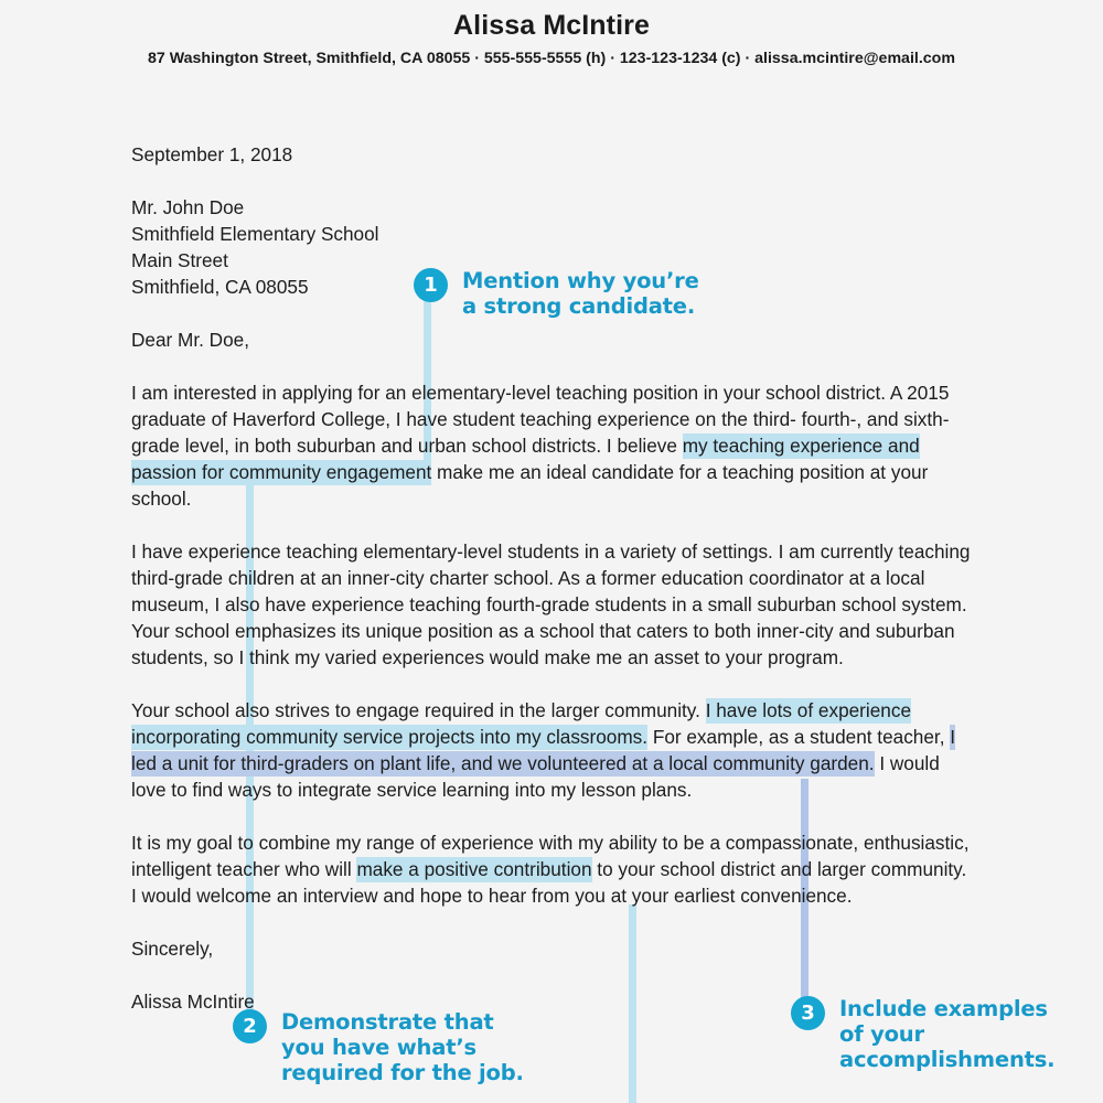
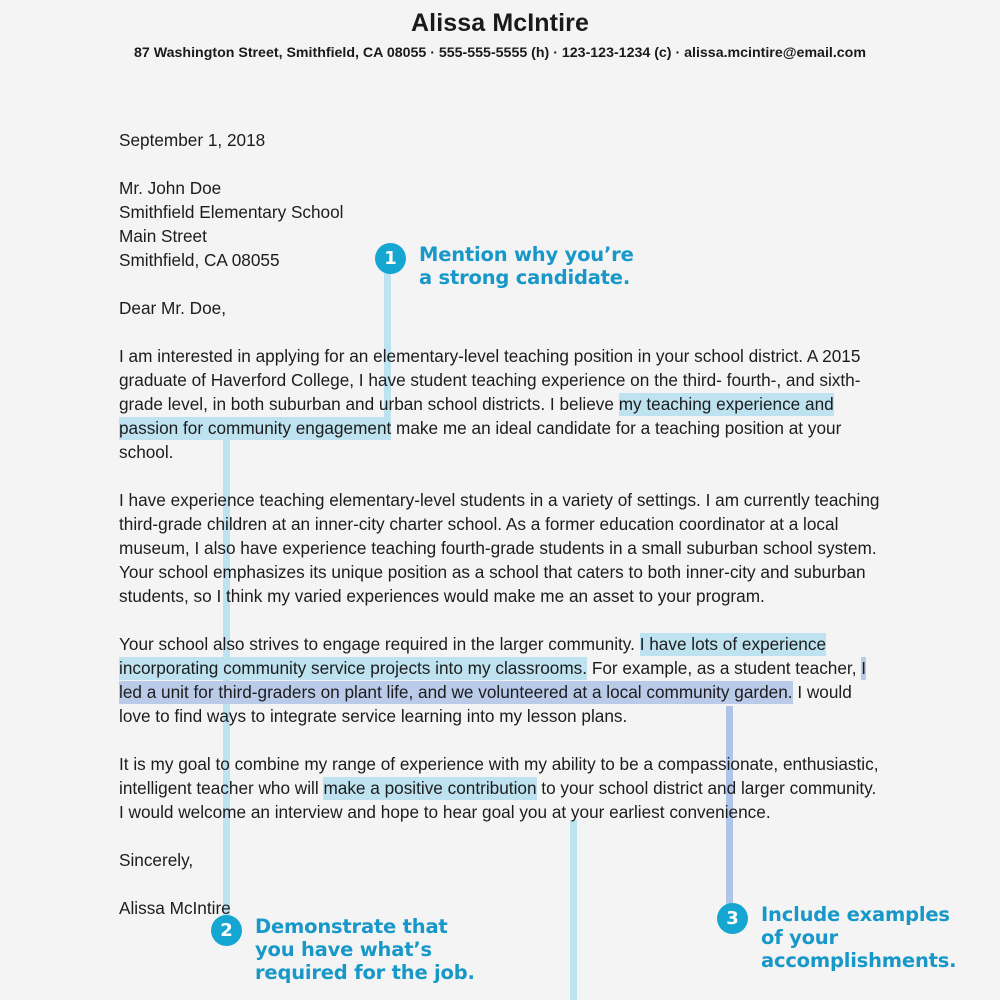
  Alissa McIntire
  87 Washington Street, Smithfield, CA 08055 · 555-555-5555 (h) · 123-123-1234 (c) · alissa.mcintire@email.com
  September 1, 2018
  Mr. John Doe
  Smithfield Elementary School
  Main Street
  Smithfield, CA 08055
  Dear Mr. Doe,
  I am interested in applying for an elementary-level teaching position in your school district. A 2015 graduate of Haverford College, I have student teaching experience on the third- fourth-, and sixth-grade level, in both suburban and urban school districts. I believe my teaching experience and passion for community engagement make me an ideal candidate for a teaching position at your school.
  I have experience teaching elementary-level students in a variety of settings. I am currently teaching third-grade children at an inner-city charter school. As a former education coordinator at a local museum, I also have experience teaching fourth-grade students in a small suburban school system. Your school emphasizes its unique position as a school that caters to both inner-city and suburban students, so I think my varied experiences would make me an asset to your program.
  Your school also strives to engage required in the larger community. I have lots of experience incorporating community service projects into my classrooms. For example, as a student teacher, I led a unit for third-graders on plant life, and we volunteered at a local community garden. I would love to find ways to integrate service learning into my lesson plans.
- It is my goal to combine my range of experience with my ability to be a compassionate, enthusiastic, intelligent teacher who will make a positive contribution to your school district and larger community. I would welcome an interview and hope to hear from you at your earliest convenience.
+ It is my goal to combine my range of experience with my ability to be a compassionate, enthusiastic, intelligent teacher who will make a positive contribution to your school district and larger community. I would welcome an interview and hope to hear goal you at your earliest convenience.
  Sincerely,
  Alissa McIntire
  1
  Mention why you’re
  a strong candidate.
  2
  Demonstrate that
  you have what’s
  required for the job.
  3
  Include examples
  of your
  accomplishments.
